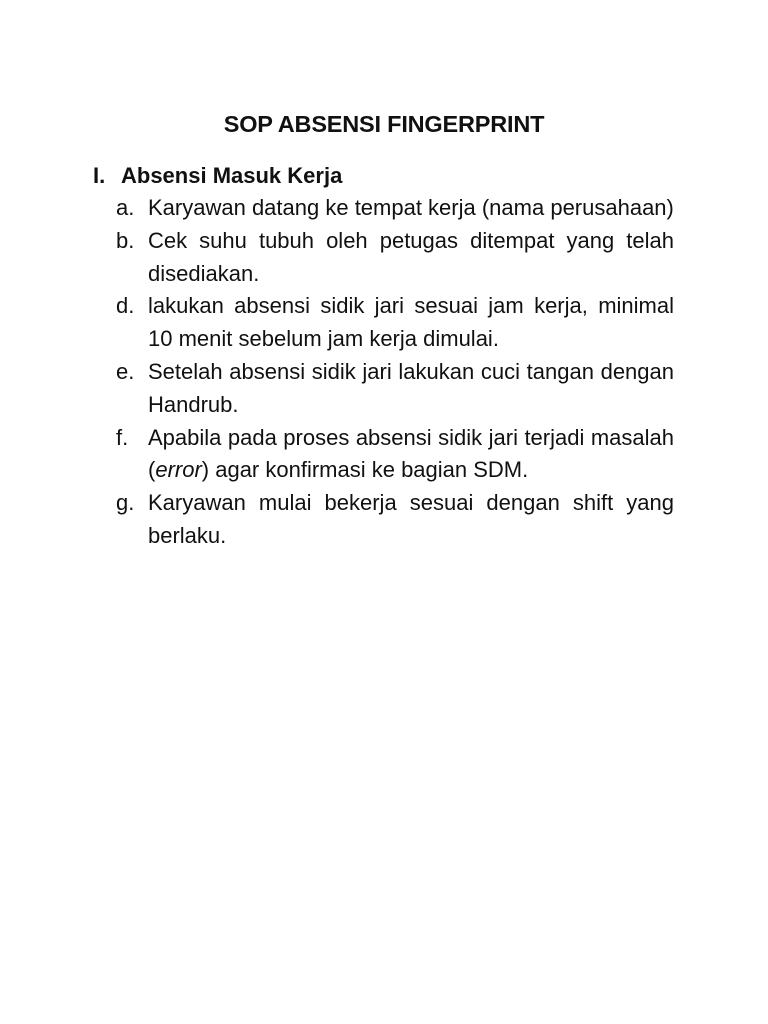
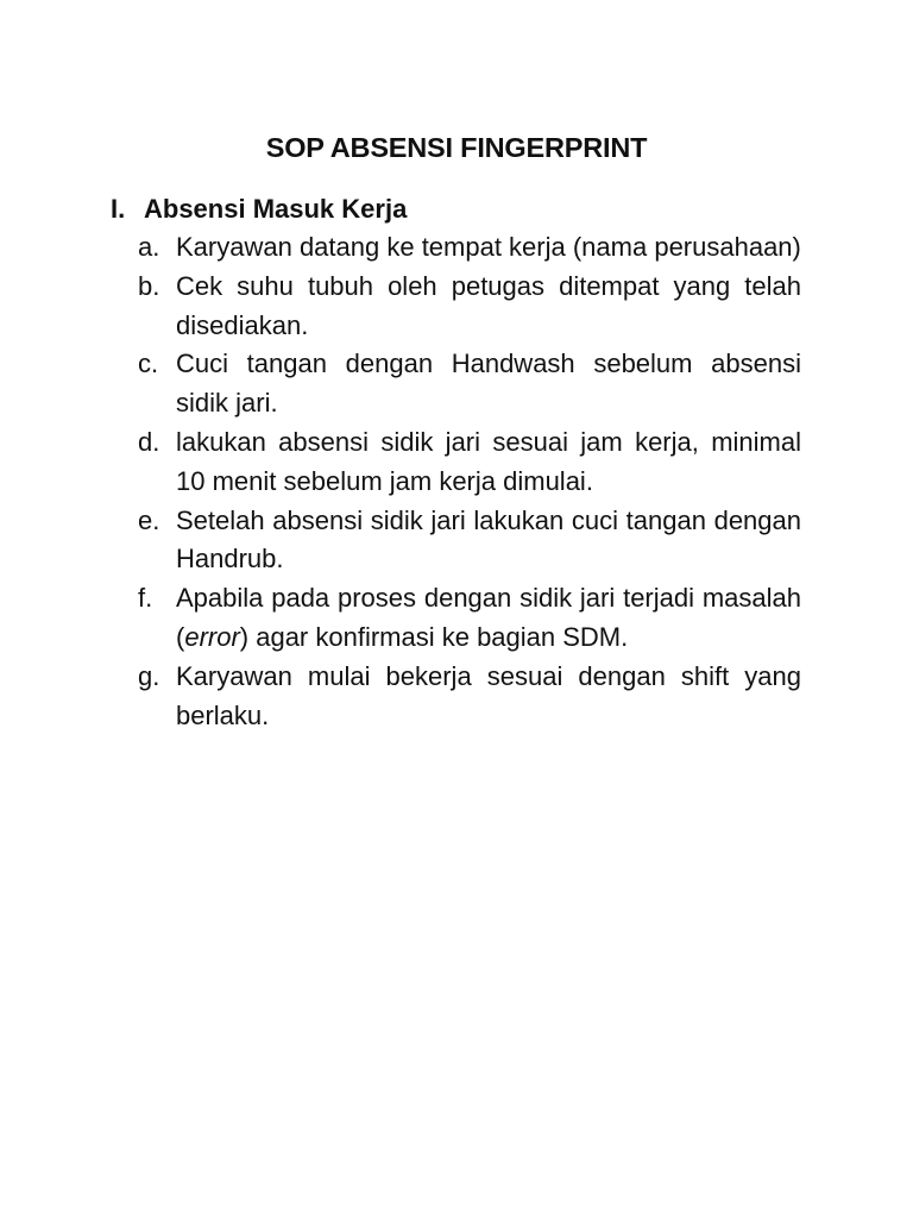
  SOP ABSENSI FINGERPRINT
  I.
  Absensi Masuk Kerja
  a.
  Karyawan datang ke tempat kerja (nama perusahaan)
  b.
  Cek suhu tubuh oleh petugas ditempat yang telah disediakan.
+ c.
+ Cuci tangan dengan Handwash sebelum absensi sidik jari.
  d.
  lakukan absensi sidik jari sesuai jam kerja, minimal 10 menit sebelum jam kerja dimulai.
  e.
  Setelah absensi sidik jari lakukan cuci tangan dengan Handrub.
  f.
- Apabila pada proses absensi sidik jari terjadi masalah (error) agar konfirmasi ke bagian SDM.
+ Apabila pada proses dengan sidik jari terjadi masalah (error) agar konfirmasi ke bagian SDM.
  g.
  Karyawan mulai bekerja sesuai dengan shift yang berlaku.
